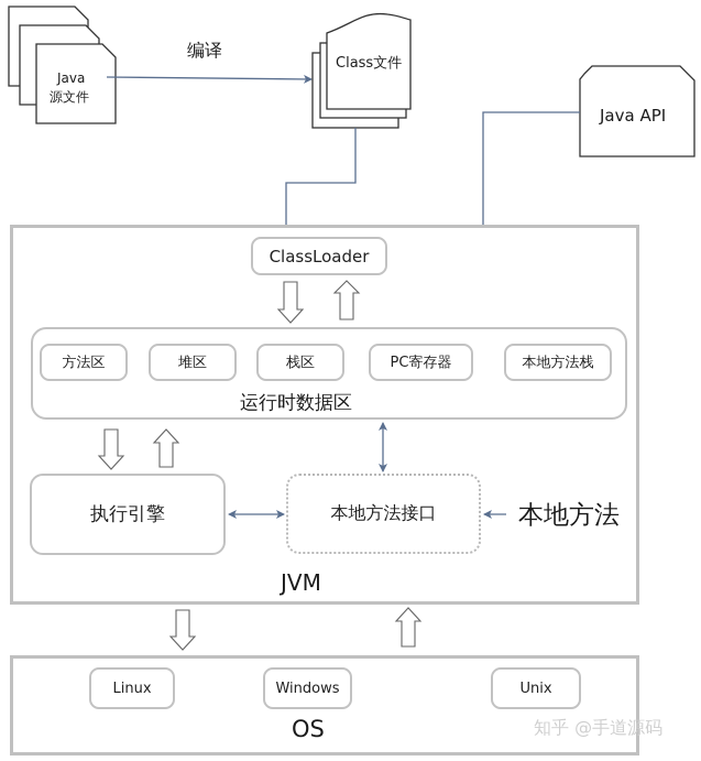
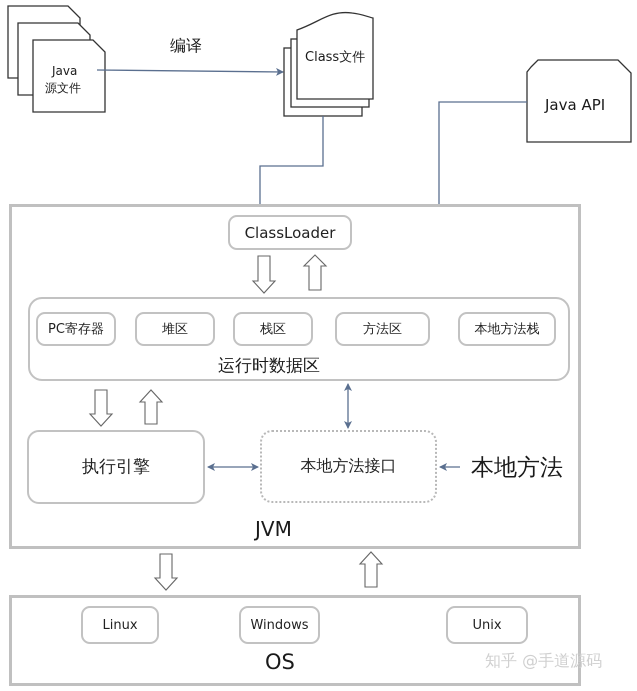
  Java
  源文件
  编译
  Class文件
  Java API
  ClassLoader
- 方法区
+ PC寄存器
  堆区
  栈区
- PC寄存器
+ 方法区
  本地方法栈
  运行时数据区
  执行引擎
  本地方法接口
  本地方法
  JVM
  Linux
  Windows
  Unix
  OS
  知乎 @手道源码
